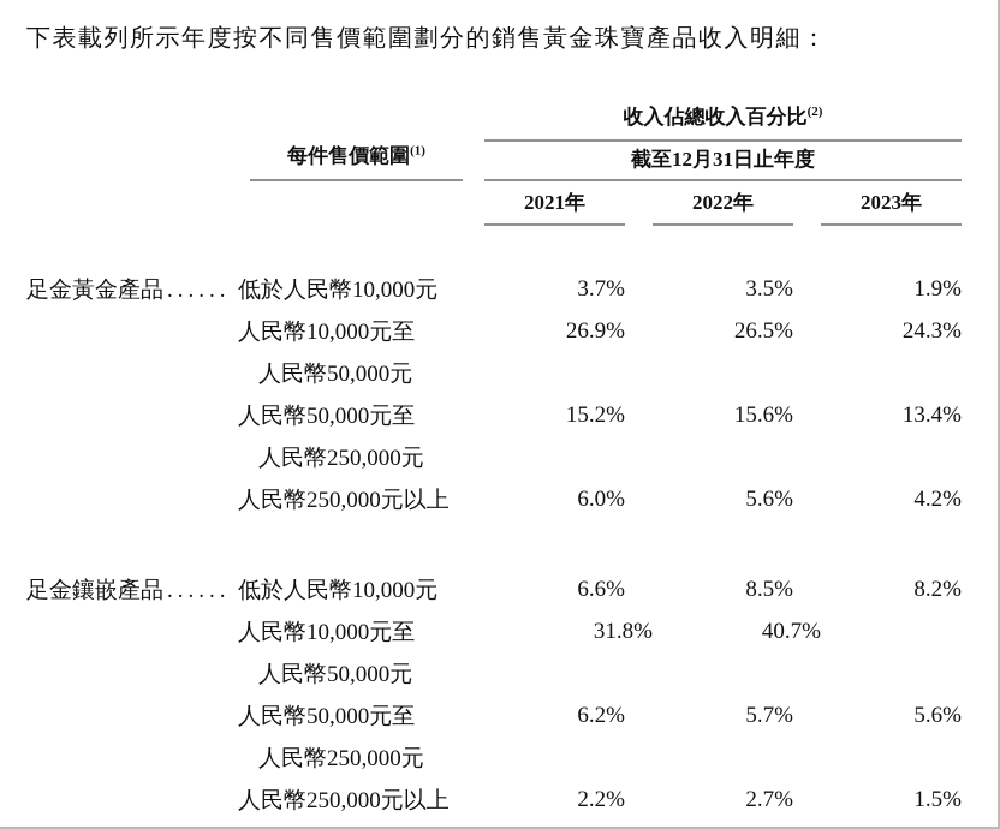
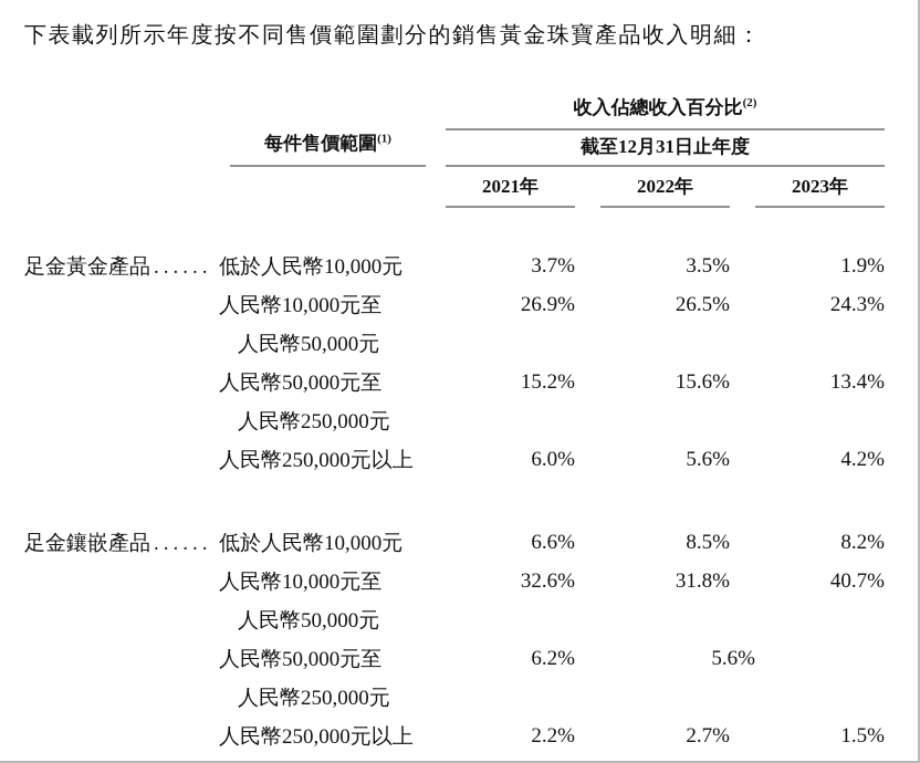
  下表載列所示年度按不同售價範圍劃分的銷售黃金珠寶產品收入明細：
  每件售價範圍(1)
  收入佔總收入百分比(2)
  截至12月31日止年度
  2021年
  2022年
  2023年
  足金黃金產品 ......
  低於人民幣10,000元
  3.7%
  3.5%
  1.9%
  人民幣10,000元至
  26.9%
  26.5%
  24.3%
  人民幣50,000元
  人民幣50,000元至
  15.2%
  15.6%
  13.4%
  人民幣250,000元
  人民幣250,000元以上
  6.0%
  5.6%
  4.2%
  足金鑲嵌產品 ......
  低於人民幣10,000元
  6.6%
  8.5%
  8.2%
  人民幣10,000元至
+ 32.6%
  31.8%
  40.7%
  人民幣50,000元
  人民幣50,000元至
  6.2%
- 5.7%
  5.6%
  人民幣250,000元
  人民幣250,000元以上
  2.2%
  2.7%
  1.5%
